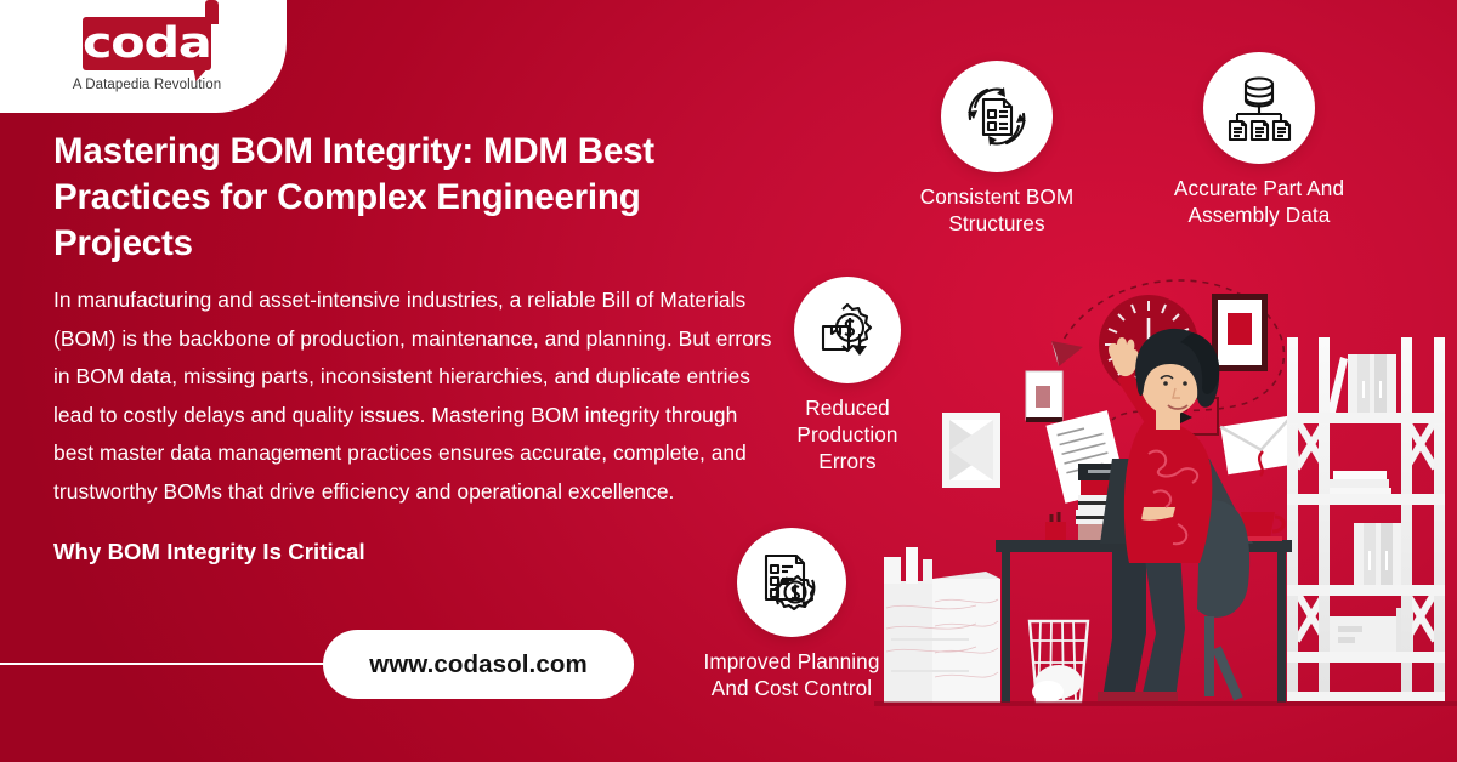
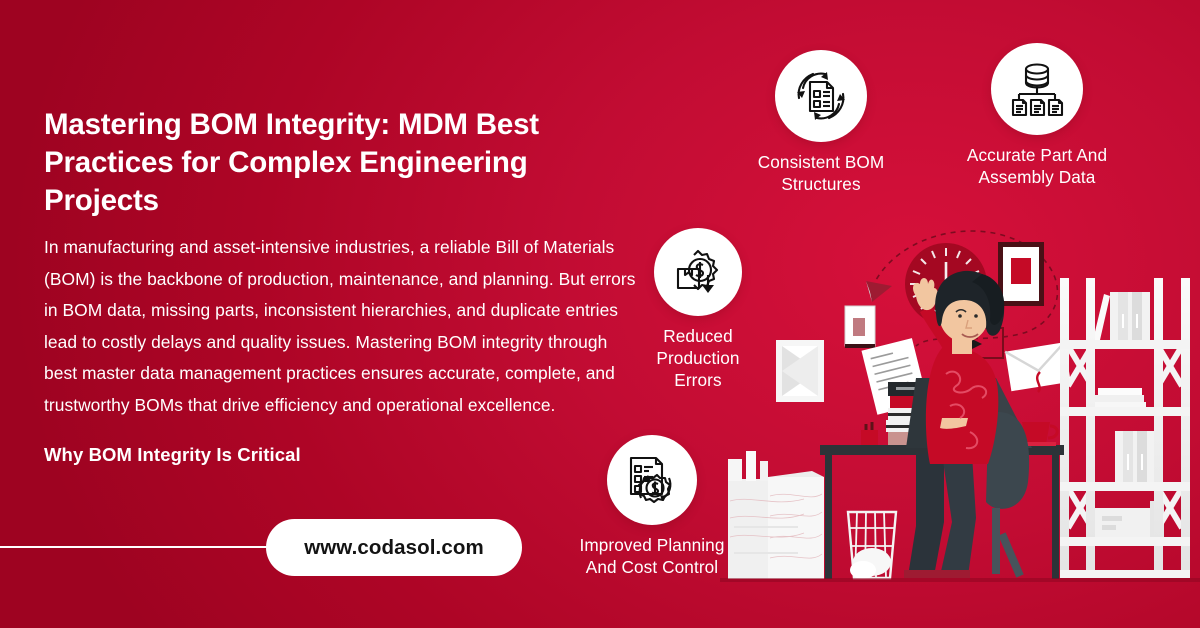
- coda
- A Datapedia Revolution
  Mastering BOM Integrity: MDM Best Practices for Complex Engineering Projects
  In manufacturing and asset-intensive industries, a reliable Bill of Materials (BOM) is the backbone of production, maintenance, and planning. But errors in BOM data, missing parts, inconsistent hierarchies, and duplicate entries lead to costly delays and quality issues. Mastering BOM integrity through best master data management practices ensures accurate, complete, and trustworthy BOMs that drive efficiency and operational excellence.
  Why BOM Integrity Is Critical
  www.codasol.com
  Consistent BOM
  Structures
  Accurate Part And
  Assembly Data
  Reduced
  Production
  Errors
  Improved Planning
  And Cost Control
